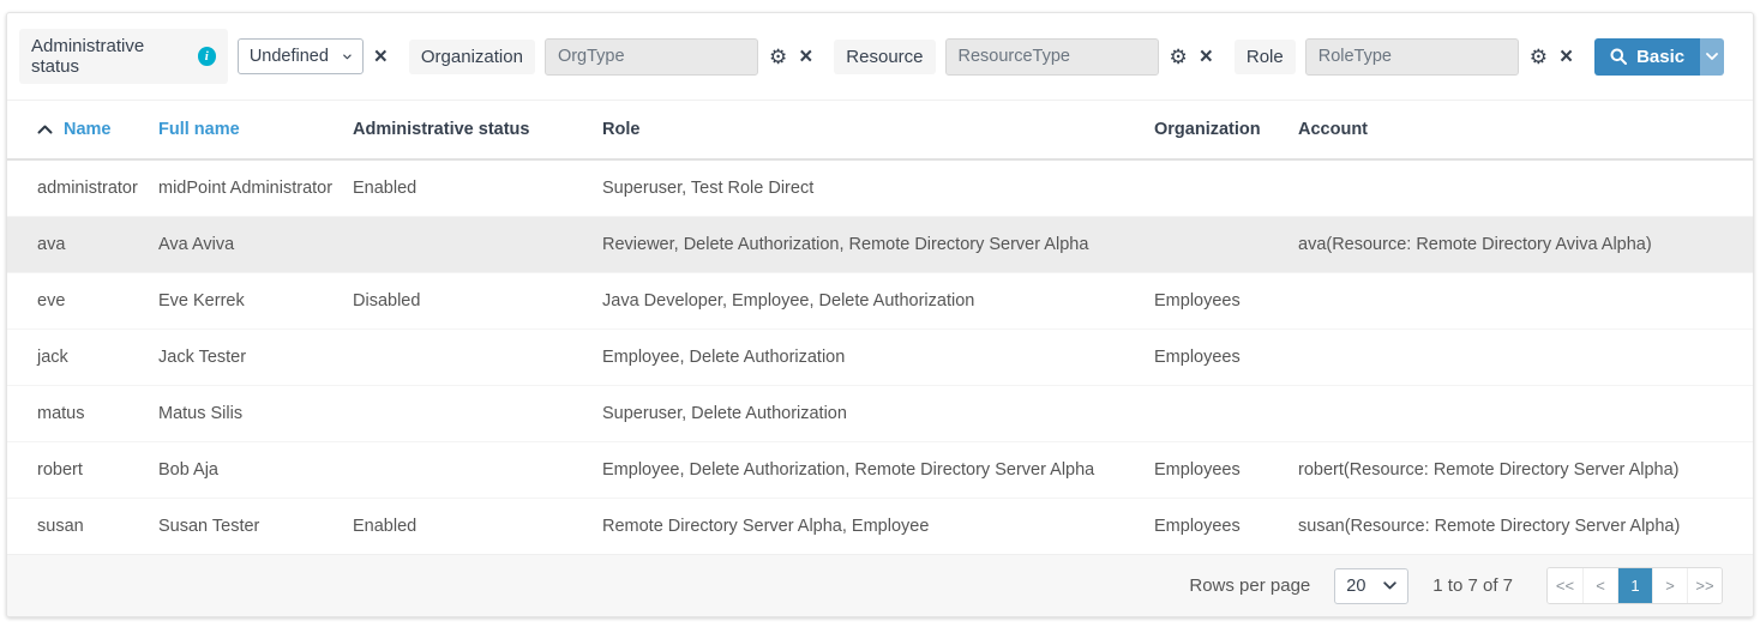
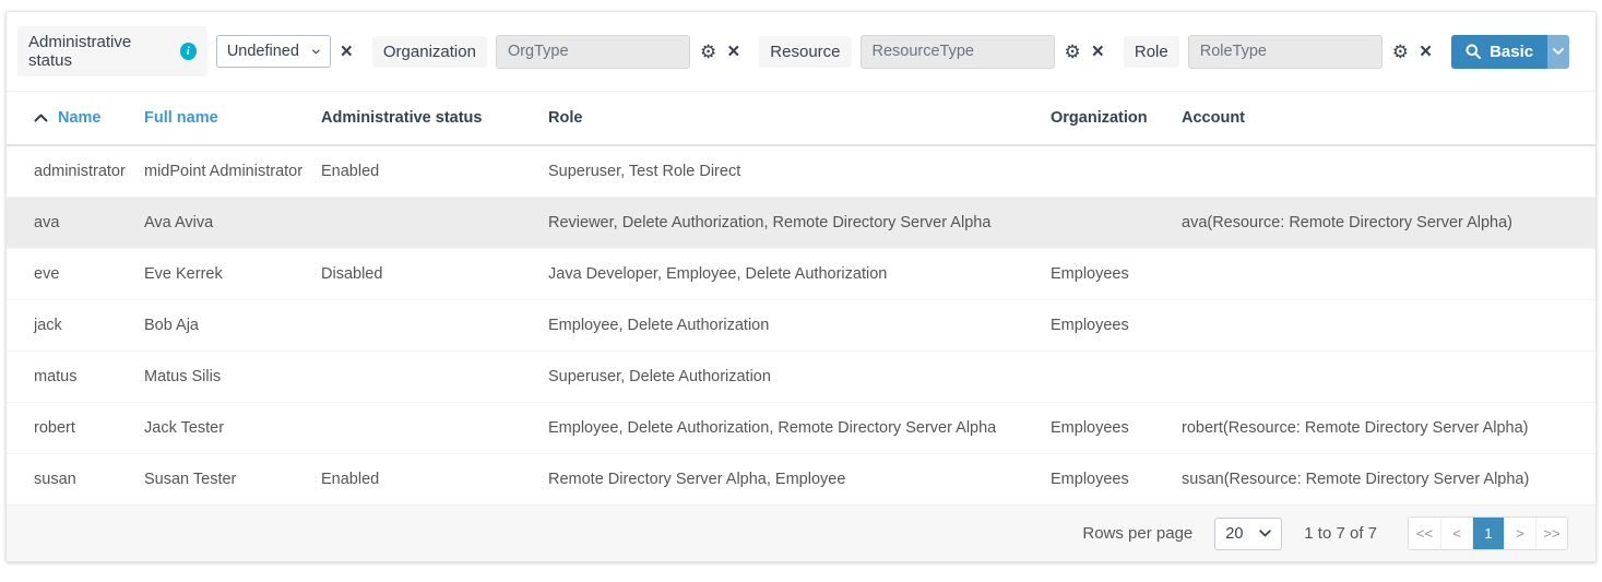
  Administrative status
  i
  Undefined
  ×
  Organization
  OrgType
  ⚙
  ×
  Resource
  ResourceType
  ⚙
  ×
  Role
  RoleType
  ⚙
  ×
  Basic
  Name	Full name	Administrative status	Role	Organization	Account
  administrator	midPoint Administrator	Enabled	Superuser, Test Role Direct
- ava	Ava Aviva		Reviewer, Delete Authorization, Remote Directory Server Alpha		ava(Resource: Remote Directory Aviva Alpha)
+ ava	Ava Aviva		Reviewer, Delete Authorization, Remote Directory Server Alpha		ava(Resource: Remote Directory Server Alpha)
  eve	Eve Kerrek	Disabled	Java Developer, Employee, Delete Authorization	Employees
- jack	Jack Tester		Employee, Delete Authorization	Employees
+ jack	Bob Aja		Employee, Delete Authorization	Employees
  matus	Matus Silis		Superuser, Delete Authorization
- robert	Bob Aja		Employee, Delete Authorization, Remote Directory Server Alpha	Employees	robert(Resource: Remote Directory Server Alpha)
+ robert	Jack Tester		Employee, Delete Authorization, Remote Directory Server Alpha	Employees	robert(Resource: Remote Directory Server Alpha)
  susan	Susan Tester	Enabled	Remote Directory Server Alpha, Employee	Employees	susan(Resource: Remote Directory Server Alpha)
  Rows per page
  20
  1 to 7 of 7
  <<
  <
  1
  >
  >>
